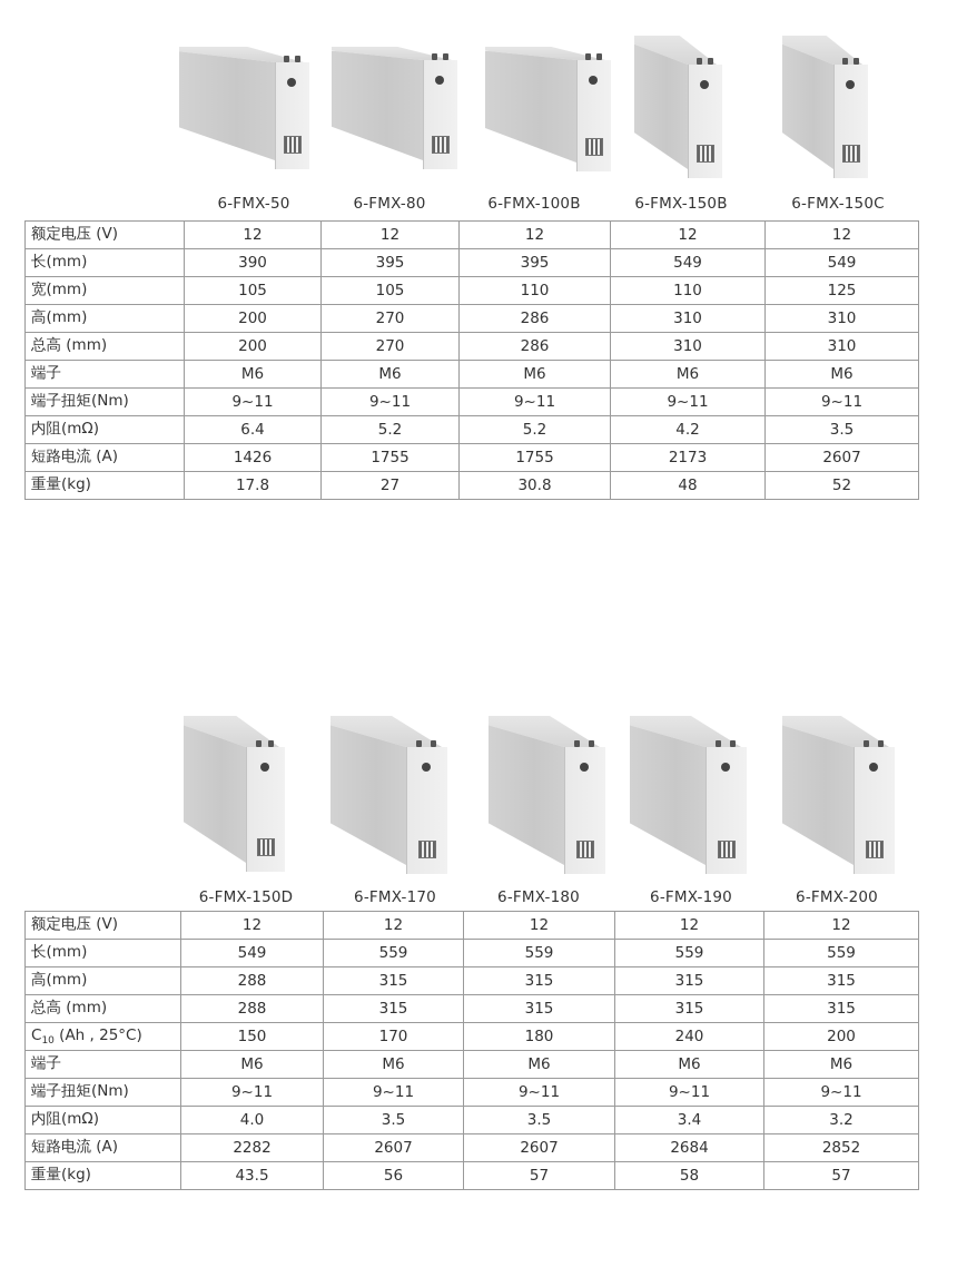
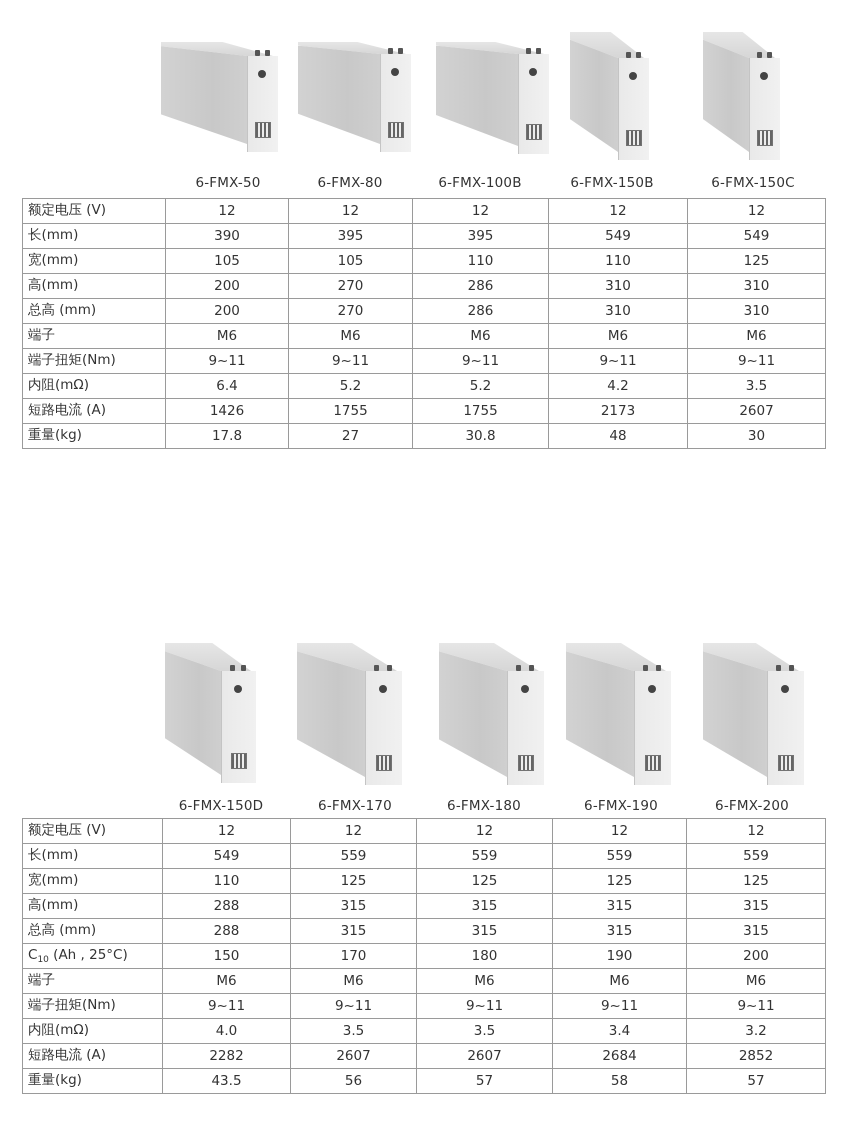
  6-FMX-50
  6-FMX-80
  6-FMX-100B
  6-FMX-150B
  6-FMX-150C
  额定电压 (V)	12	12	12	12	12
  长(mm)	390	395	395	549	549
  宽(mm)	105	105	110	110	125
  高(mm)	200	270	286	310	310
  总高 (mm)	200	270	286	310	310
  端子	M6	M6	M6	M6	M6
  端子扭矩(Nm)	9~11	9~11	9~11	9~11	9~11
  内阻(mΩ)	6.4	5.2	5.2	4.2	3.5
  短路电流 (A)	1426	1755	1755	2173	2607
- 重量(kg)	17.8	27	30.8	48	52
+ 重量(kg)	17.8	27	30.8	48	30
  6-FMX-150D
  6-FMX-170
  6-FMX-180
  6-FMX-190
  6-FMX-200
  额定电压 (V)	12	12	12	12	12
  长(mm)	549	559	559	559	559
+ 宽(mm)	110	125	125	125	125
  高(mm)	288	315	315	315	315
  总高 (mm)	288	315	315	315	315
- C10 (Ah , 25°C)	150	170	180	240	200
+ C10 (Ah , 25°C)	150	170	180	190	200
  端子	M6	M6	M6	M6	M6
  端子扭矩(Nm)	9~11	9~11	9~11	9~11	9~11
  内阻(mΩ)	4.0	3.5	3.5	3.4	3.2
  短路电流 (A)	2282	2607	2607	2684	2852
  重量(kg)	43.5	56	57	58	57
